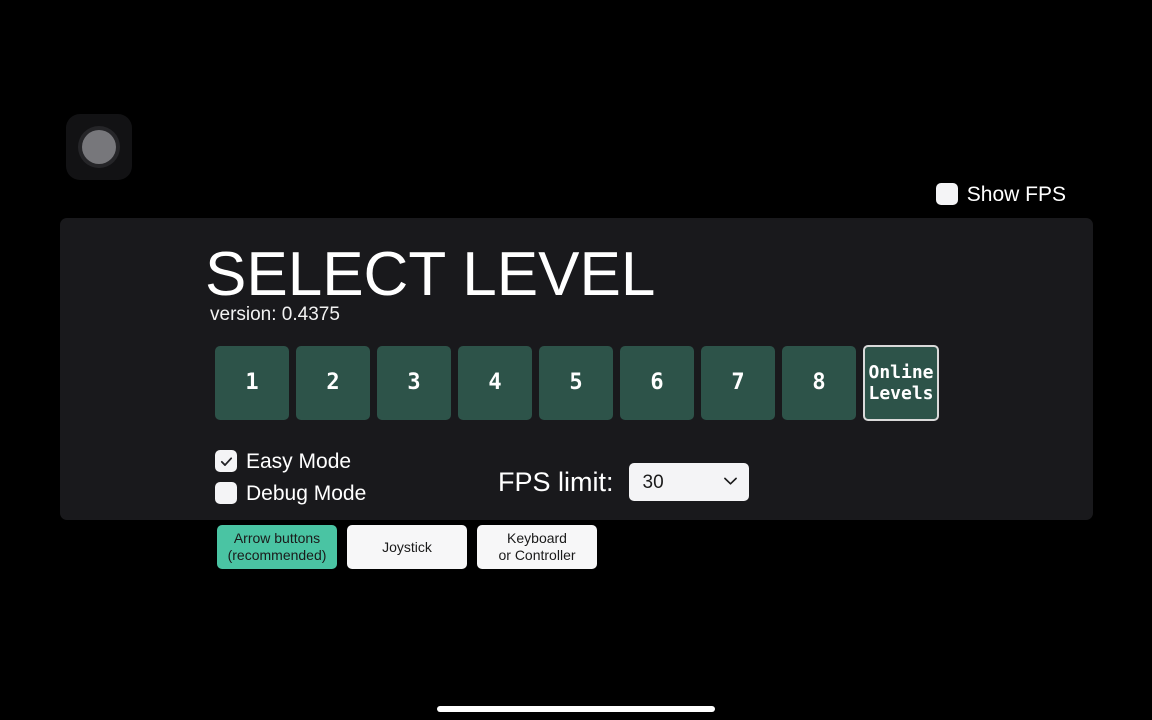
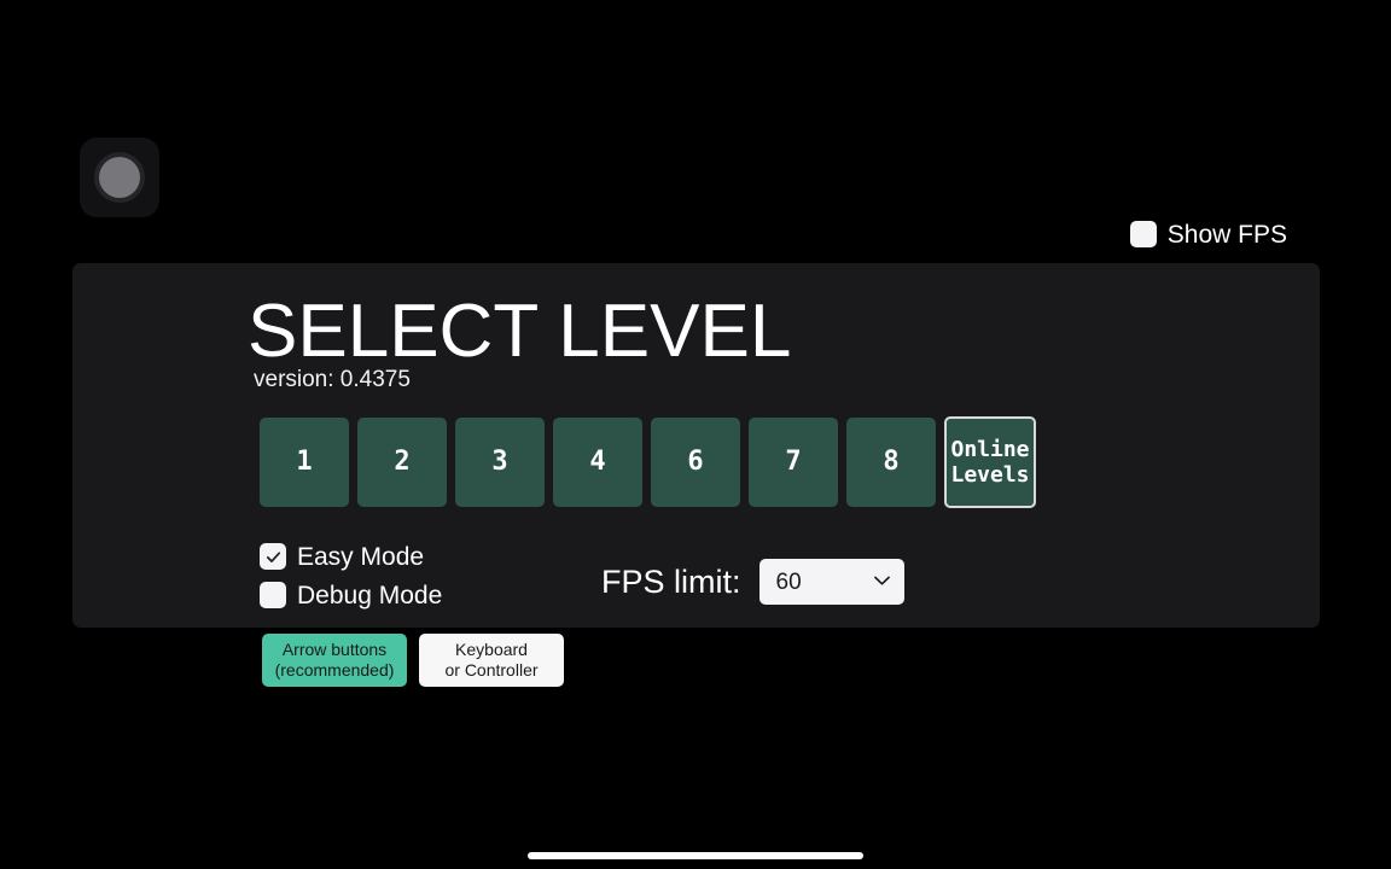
  Show FPS
  SELECT LEVEL
  version: 0.4375
  1
  2
  3
  4
- 5
  6
  7
  8
  Online
  Levels
  Easy Mode
  Debug Mode
  FPS limit:
- 30
+ 60
  Arrow buttons
  (recommended)
- Joystick
  Keyboard
  or Controller
